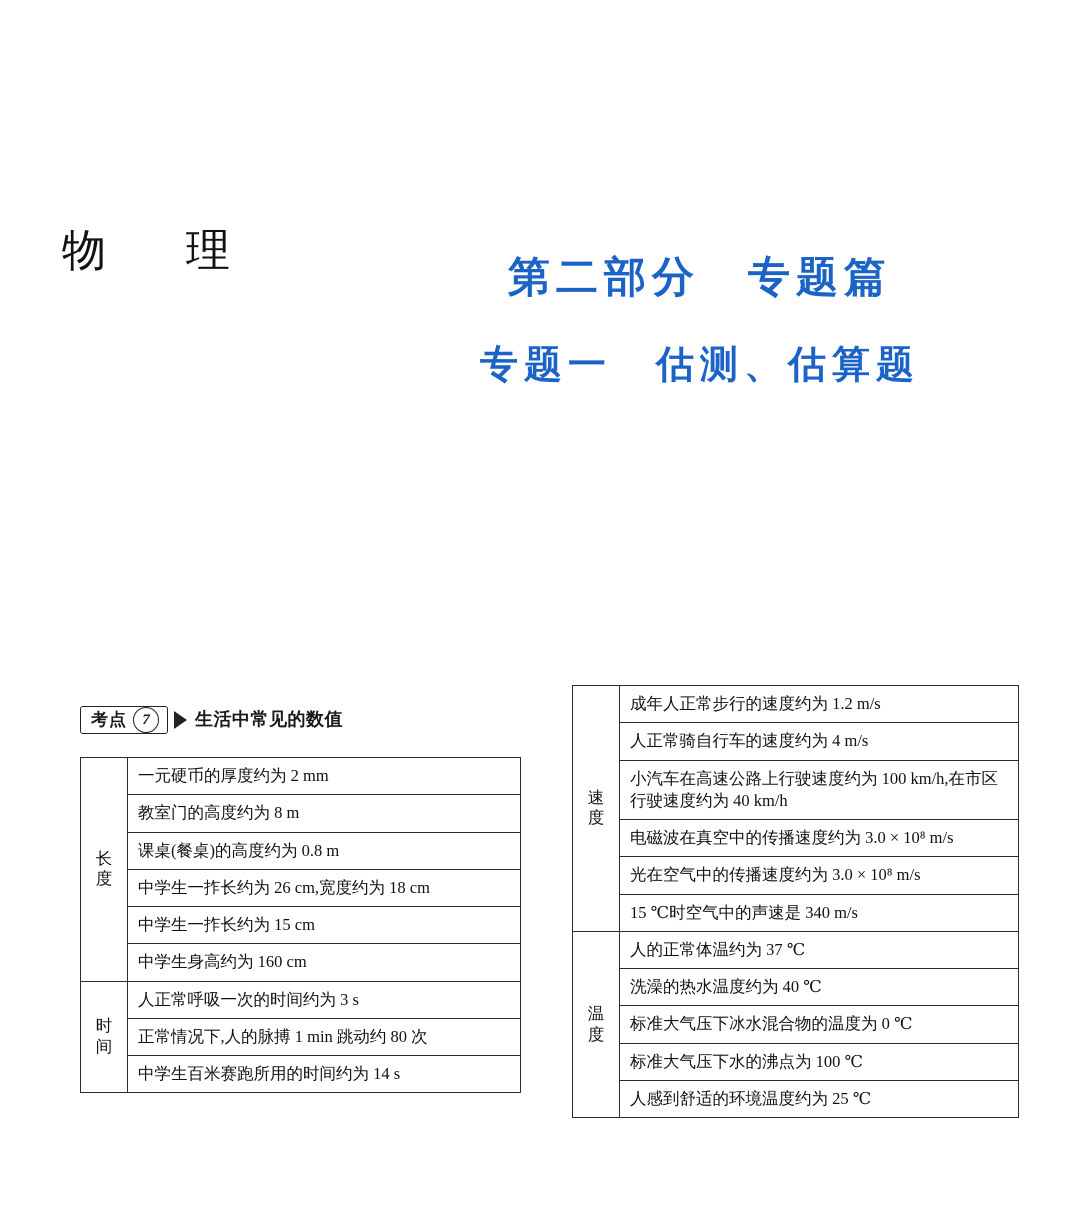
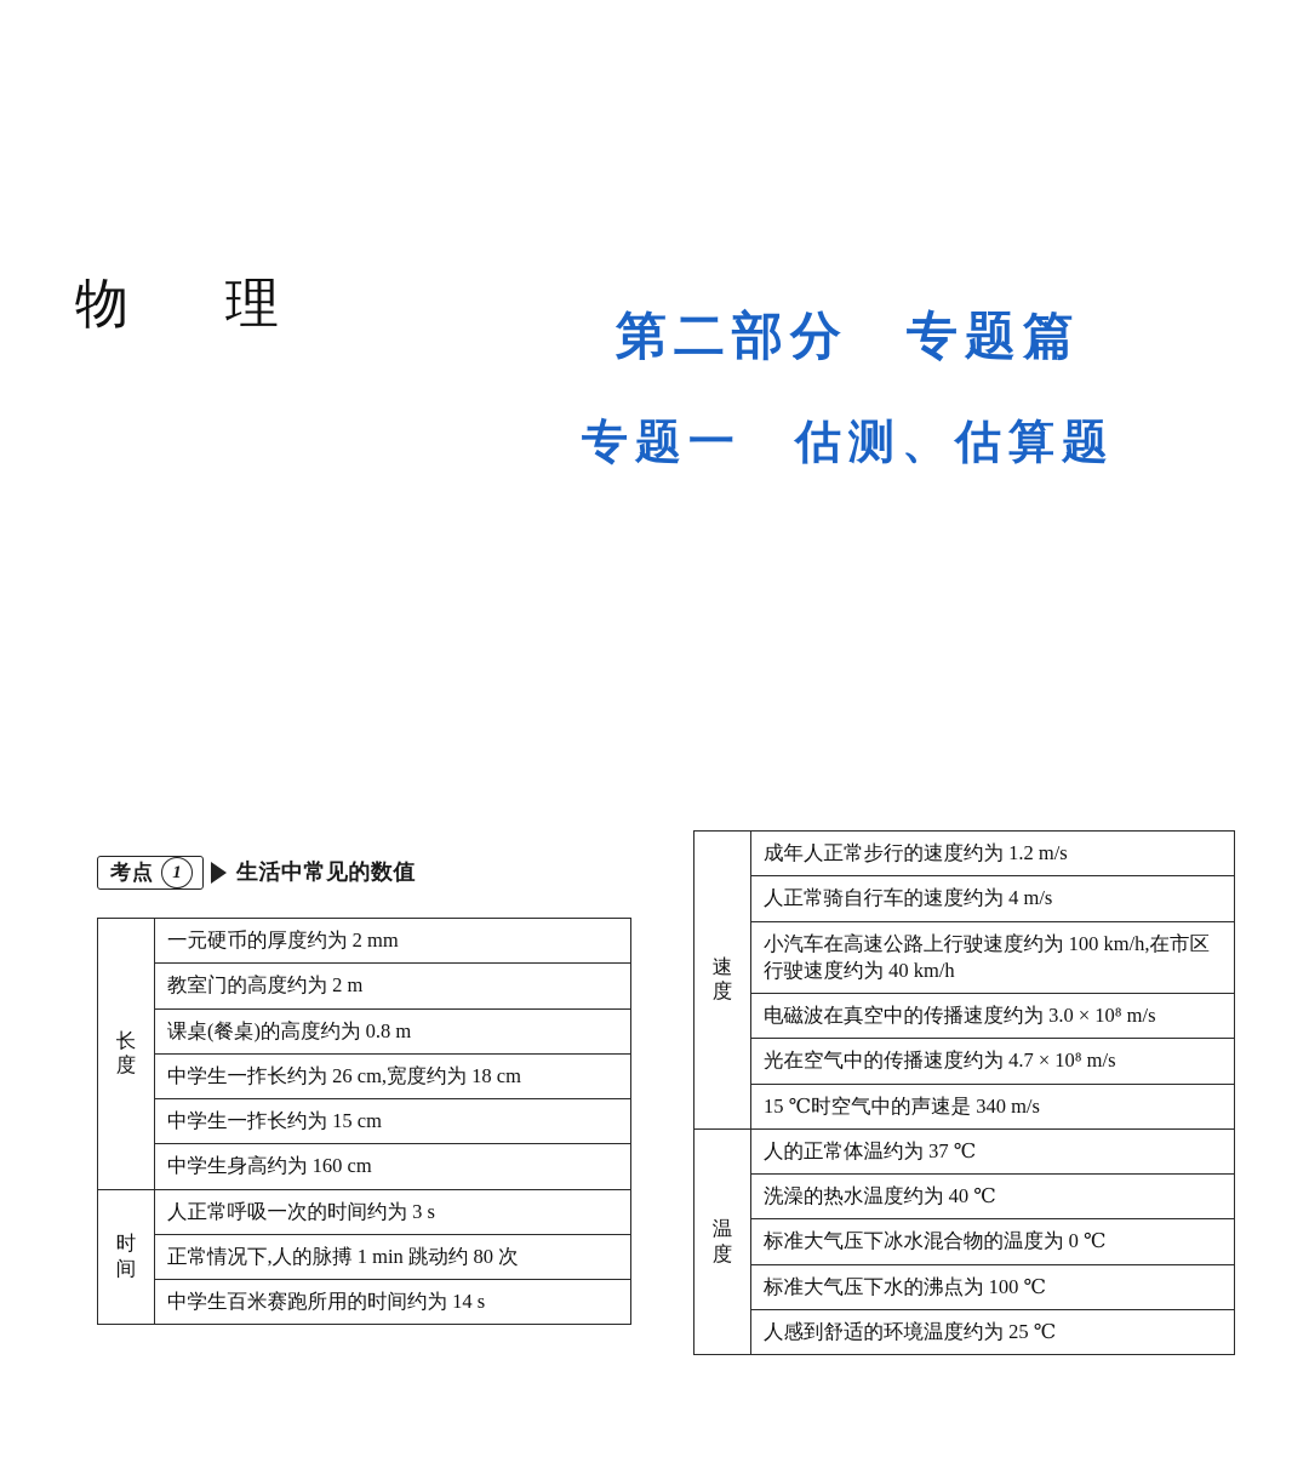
  物 理
  第二部分 专题篇
  专题一 估测、估算题
  考点
- 7
+ 1
  生活中常见的数值
  长度	一元硬币的厚度约为 2 mm
- 教室门的高度约为 8 m
+ 教室门的高度约为 2 m
  课桌(餐桌)的高度约为 0.8 m
  中学生一拃长约为 26 cm,宽度约为 18 cm
  中学生一拃长约为 15 cm
  中学生身高约为 160 cm
  时间	人正常呼吸一次的时间约为 3 s
  正常情况下,人的脉搏 1 min 跳动约 80 次
  中学生百米赛跑所用的时间约为 14 s
  速度	成年人正常步行的速度约为 1.2 m/s
  人正常骑自行车的速度约为 4 m/s
  小汽车在高速公路上行驶速度约为 100 km/h,在市区行驶速度约为 40 km/h
  电磁波在真空中的传播速度约为 3.0 × 10⁸ m/s
- 光在空气中的传播速度约为 3.0 × 10⁸ m/s
+ 光在空气中的传播速度约为 4.7 × 10⁸ m/s
  15 ℃时空气中的声速是 340 m/s
  温度	人的正常体温约为 37 ℃
  洗澡的热水温度约为 40 ℃
  标准大气压下冰水混合物的温度为 0 ℃
  标准大气压下水的沸点为 100 ℃
  人感到舒适的环境温度约为 25 ℃
